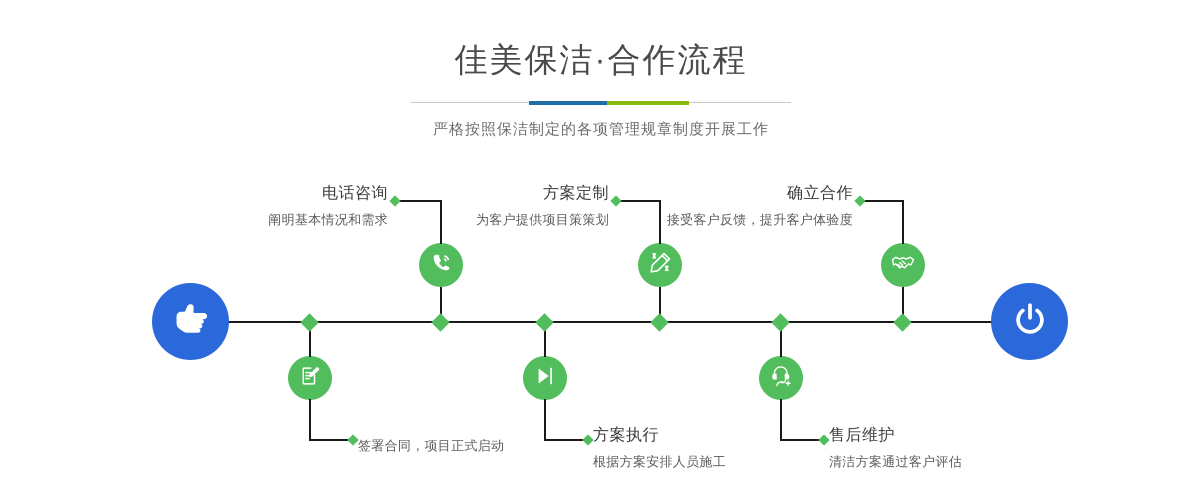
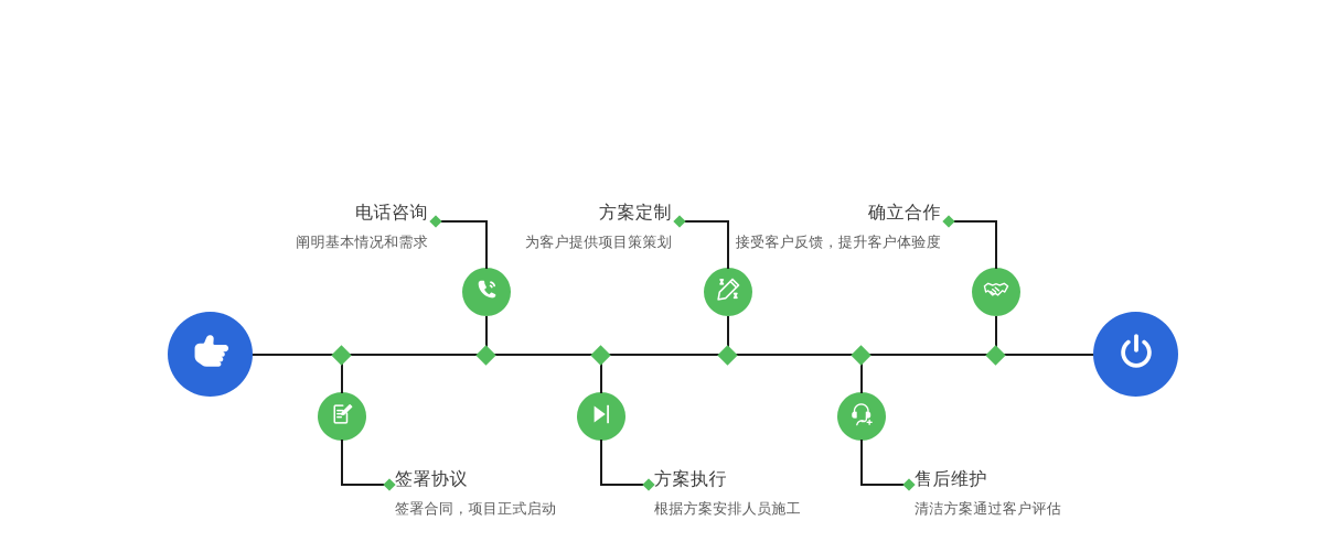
- 佳美保洁·合作流程
- 严格按照保洁制定的各项管理规章制度开展工作
  电话咨询
  阐明基本情况和需求
+ 签署协议
  签署合同，项目正式启动
  方案定制
  为客户提供项目策策划
  方案执行
  根据方案安排人员施工
  确立合作
  接受客户反馈，提升客户体验度
  售后维护
  清洁方案通过客户评估
